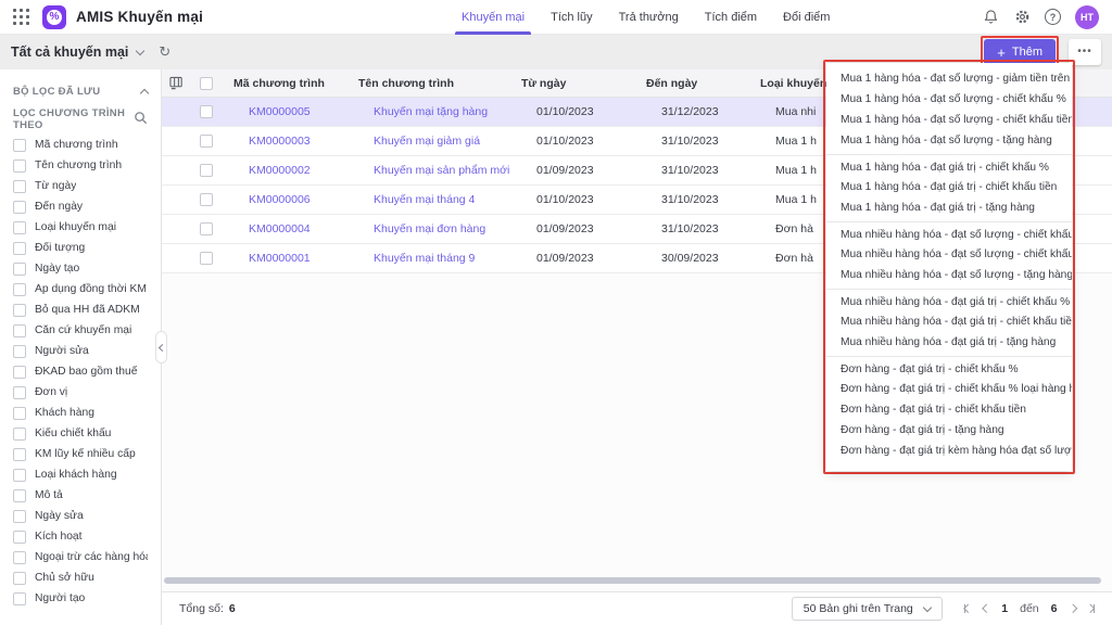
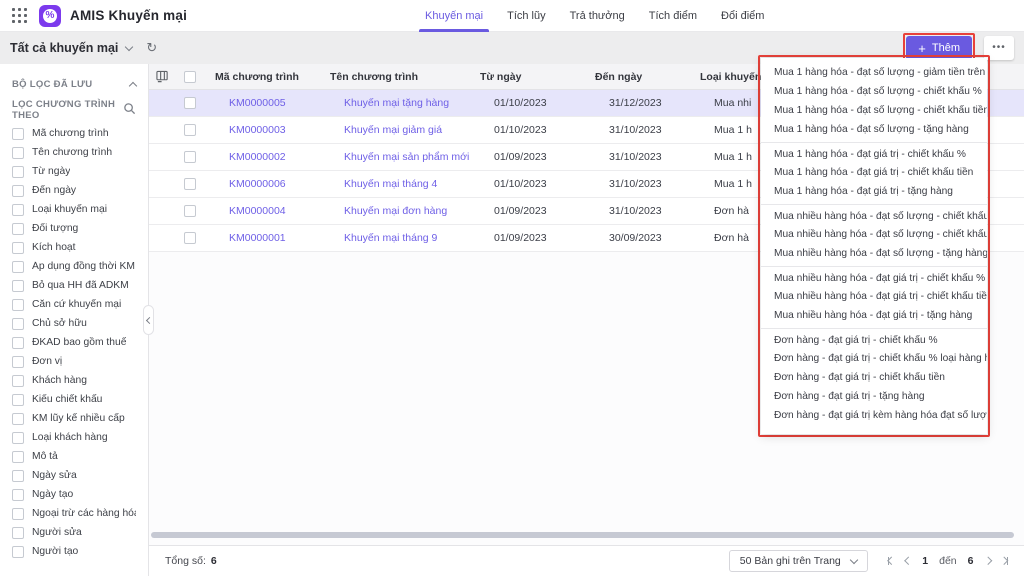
  %
  AMIS Khuyến mại
  Khuyến mại
  Tích lũy
  Trả thưởng
  Tích điểm
  Đổi điểm
- ?
- HT
  Tất cả khuyến mại
  ↻
  +
  Thêm
  •••
  BỘ LỌC ĐÃ LƯU
  LỌC CHƯƠNG TRÌNH THEO
  Mã chương trình
  Tên chương trình
  Từ ngày
  Đến ngày
  Loại khuyến mại
  Đối tượng
- Ngày tạo
+ Kích hoạt
  Áp dụng đồng thời KM
  Bỏ qua HH đã ADKM
  Căn cứ khuyến mại
- Người sửa
+ Chủ sở hữu
  ĐKAD bao gồm thuế
  Đơn vị
  Khách hàng
  Kiểu chiết khấu
  KM lũy kế nhiều cấp
  Loại khách hàng
  Mô tả
  Ngày sửa
- Kích hoạt
+ Ngày tạo
  Ngoại trừ các hàng hó
- Chủ sở hữu
+ Người sửa
  Người tạo
  Mã chương trình
  Tên chương trình
  Từ ngày
  Đến ngày
  Loại khuyến
  KM0000005
  Khuyến mại tặng hàng
  01/10/2023
  31/12/2023
  Mua nhi
  KM0000003
  Khuyến mại giảm giá
  01/10/2023
  31/10/2023
  Mua 1 h
  KM0000002
  Khuyến mại sản phẩm mới
  01/09/2023
  31/10/2023
  Mua 1 h
  KM0000006
  Khuyến mại tháng 4
  01/10/2023
  31/10/2023
  Mua 1 h
  KM0000004
  Khuyến mại đơn hàng
  01/09/2023
  31/10/2023
  Đơn hà
  KM0000001
  Khuyến mại tháng 9
  01/09/2023
  30/09/2023
  Đơn hà
  Tổng số:
  6
  50 Bản ghi trên Trang
  1
  đến
  6
  Mua 1 hàng hóa - đạt số lượng - giảm tiền trên
  Mua 1 hàng hóa - đạt số lượng - chiết khấu %
  Mua 1 hàng hóa - đạt số lượng - chiết khấu tiền
  Mua 1 hàng hóa - đạt số lượng - tặng hàng
  Mua 1 hàng hóa - đạt giá trị - chiết khấu %
  Mua 1 hàng hóa - đạt giá trị - chiết khấu tiền
  Mua 1 hàng hóa - đạt giá trị - tặng hàng
  Mua nhiều hàng hóa - đạt số lượng - chiết khấu
  Mua nhiều hàng hóa - đạt số lượng - chiết khấu
  Mua nhiều hàng hóa - đạt số lượng - tặng hàng
  Mua nhiều hàng hóa - đạt giá trị - chiết khấu %
  Mua nhiều hàng hóa - đạt giá trị - chiết khấu tiề
  Mua nhiều hàng hóa - đạt giá trị - tặng hàng
  Đơn hàng - đạt giá trị - chiết khấu %
  Đơn hàng - đạt giá trị - chiết khấu % loại hàng
  Đơn hàng - đạt giá trị - chiết khấu tiền
  Đơn hàng - đạt giá trị - tặng hàng
  Đơn hàng - đạt giá trị kèm hàng hóa đạt số lượ
